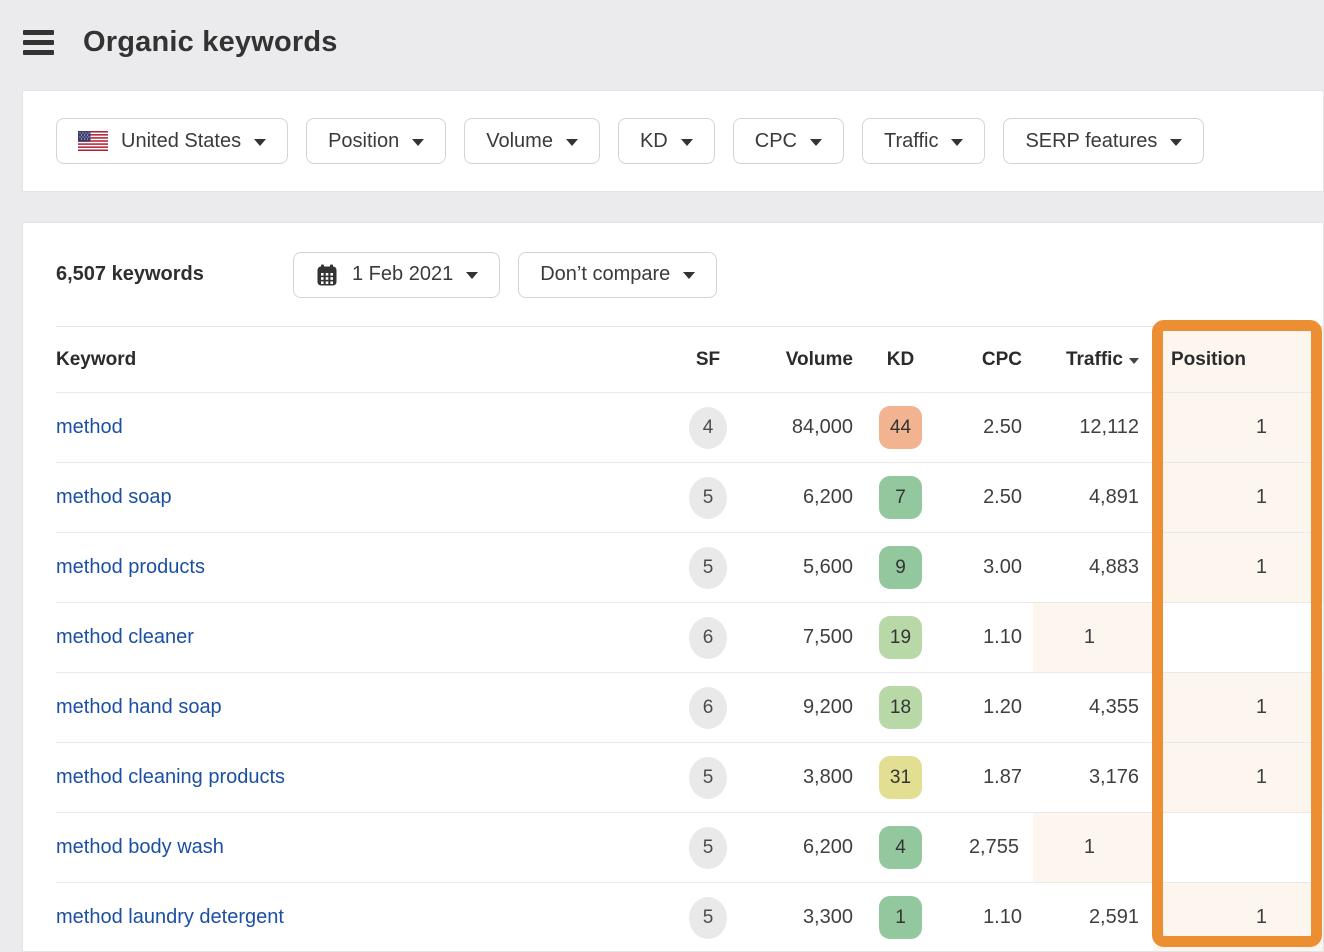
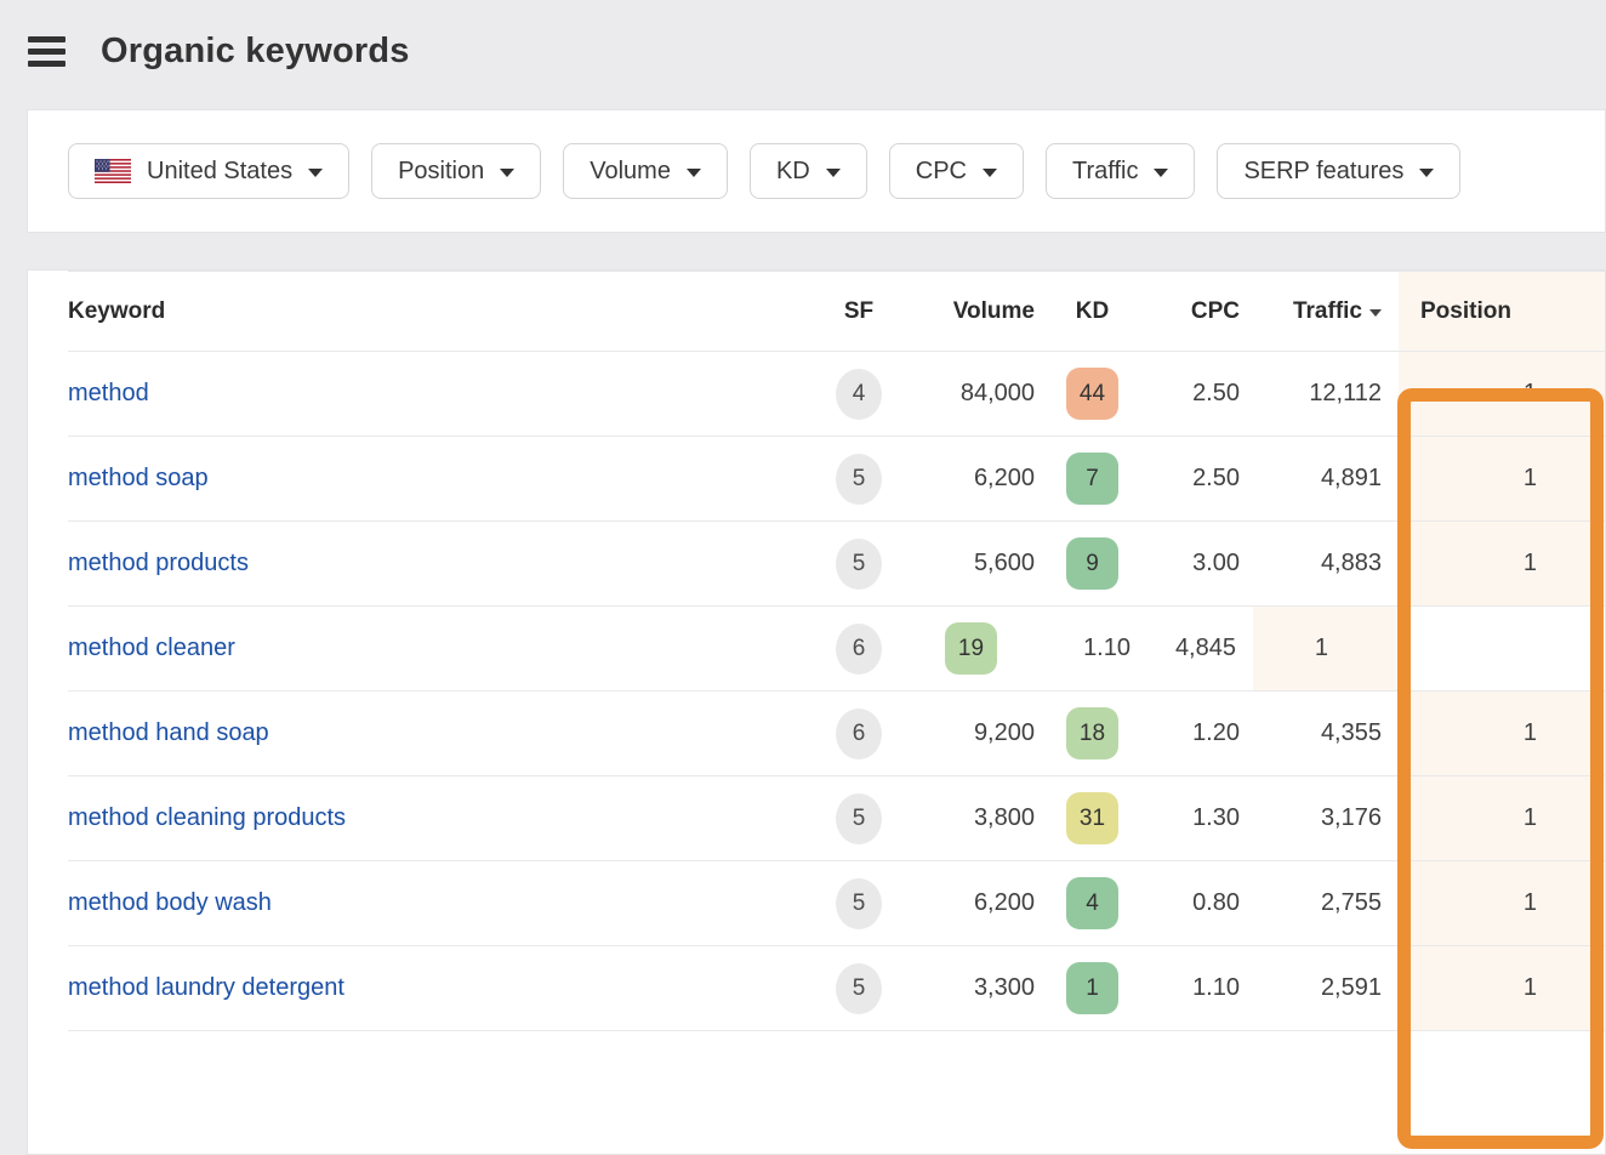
  Organic keywords
  United States
  Position
  Volume
  KD
  CPC
  Traffic
  SERP features
- 6,507 keywords
- 1 Feb 2021
- Don’t compare
  Keyword
  SF
  Volume
  KD
  CPC
  Traffic
  Position
  method
  4
  84,000
  44
  2.50
  12,112
  1
  method soap
  5
  6,200
  7
  2.50
  4,891
  1
  method products
  5
  5,600
  9
  3.00
  4,883
  1
  method cleaner
  6
- 7,500
  19
  1.10
+ 4,845
  1
  method hand soap
  6
  9,200
  18
  1.20
  4,355
  1
  method cleaning products
  5
  3,800
  31
- 1.87
+ 1.30
  3,176
  1
  method body wash
  5
  6,200
  4
+ 0.80
  2,755
  1
  method laundry detergent
  5
  3,300
  1
  1.10
  2,591
  1
